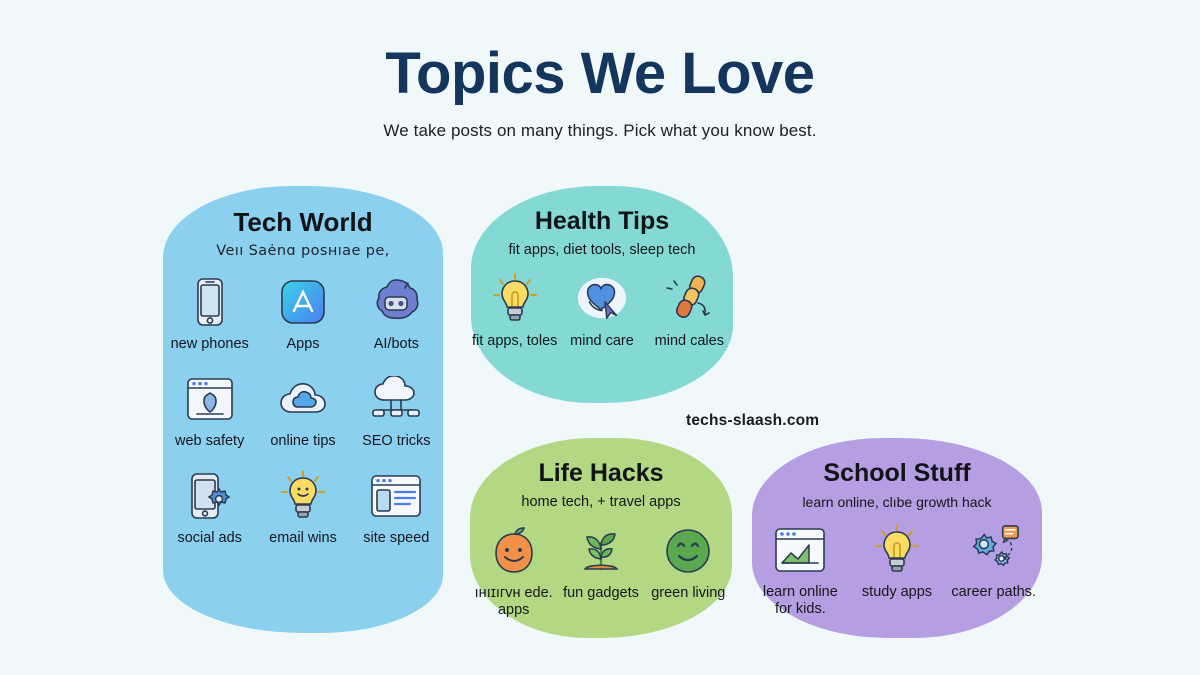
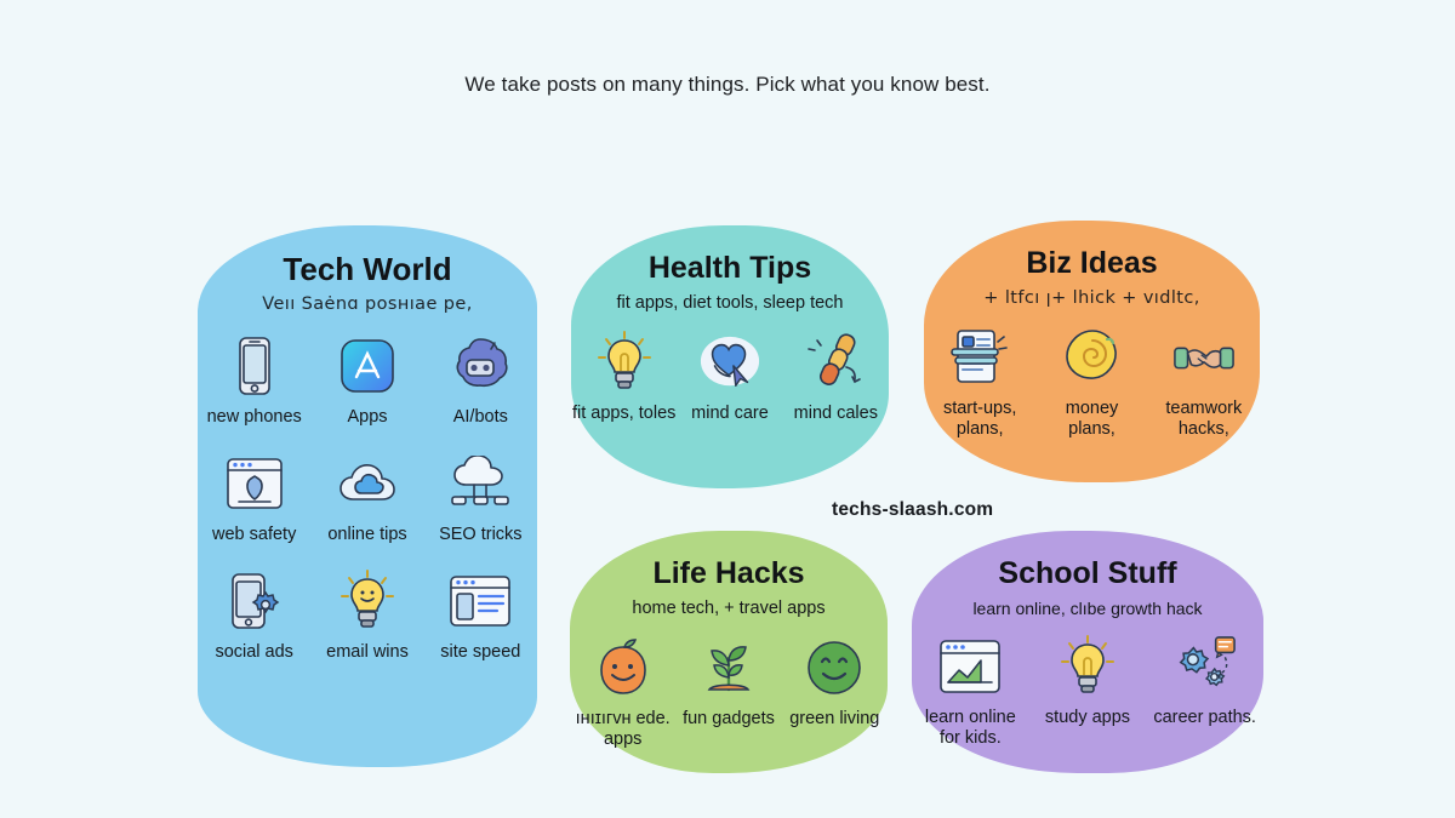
- Topics We Love
  We take posts on many things. Pick what you know best.
  Tech World
  Veıı Saėnɑ posнıae pe,
  new phones
  Apps
  AI/bots
  web safety
  online tips
  SEO tricks
  social ads
  email wins
  site speed
  Health Tips
  fit apps, diet tools, sleep tech
  fit apps, toles
  mind care
  mind cales
+ Biz Ideas
+ + ltfcı ꞁ+ lhick + vıdltc,
+ start-ups, plans,
+ money plans,
+ teamwork hacks,
  Life Hacks
  home tech, + travel apps
  ıнıɪıгvн ede. apps
  fun gadgets
  green living
  School Stuff
  learn online, clıbe growth hack
  learn online for kids.
  study apps
  career paths.
  techs-slaash.com
